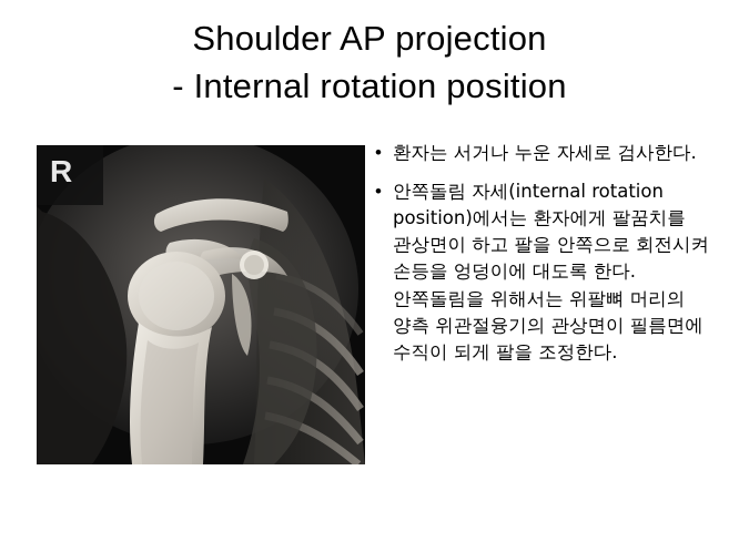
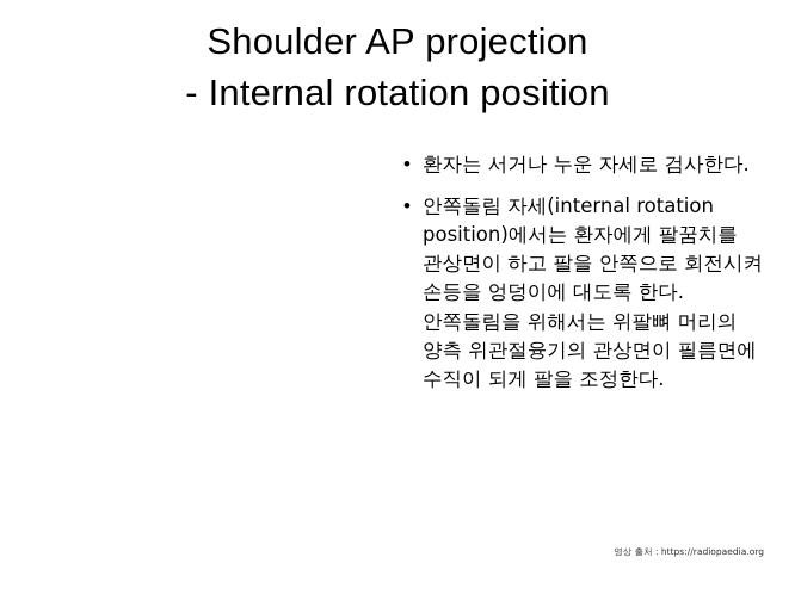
  Shoulder AP projection
  - Internal rotation position
- R
  •
  환자는 서거나 누운 자세로 검사한다.
  •
  안쪽돌림 자세(internal rotation position)에서는 환자에게 팔꿈치를 관상면이 하고 팔을 안쪽으로 회전시켜 손등을 엉덩이에 대도록 한다. 안쪽돌림을 위해서는 위팔뼈 머리의 양측 위관절융기의 관상면이 필름면에 수직이 되게 팔을 조정한다.
+ 영상 출처 : https://radiopaedia.org
